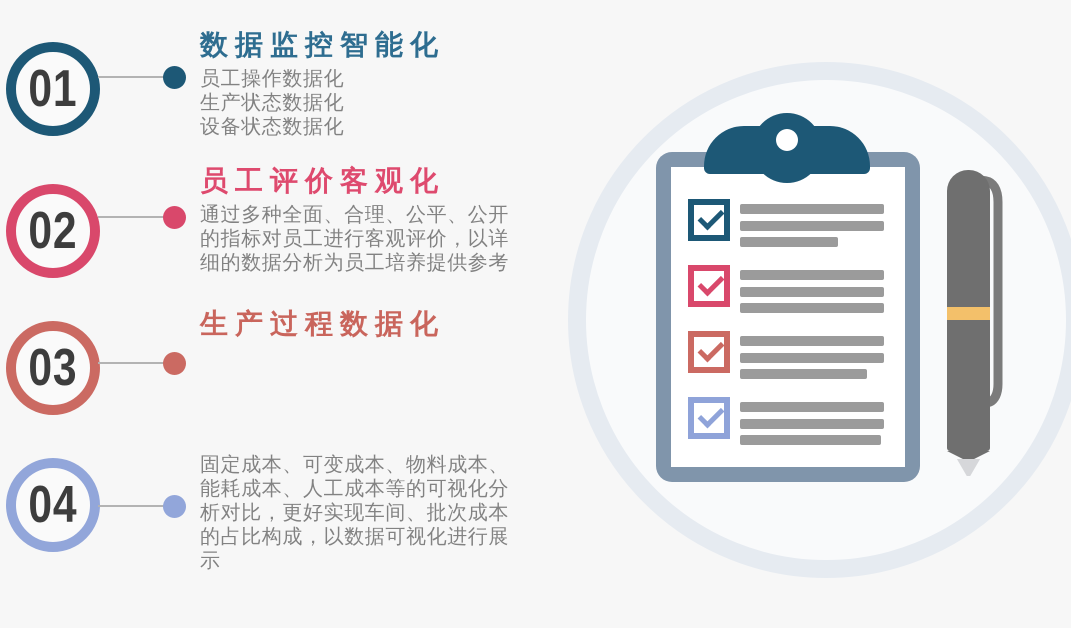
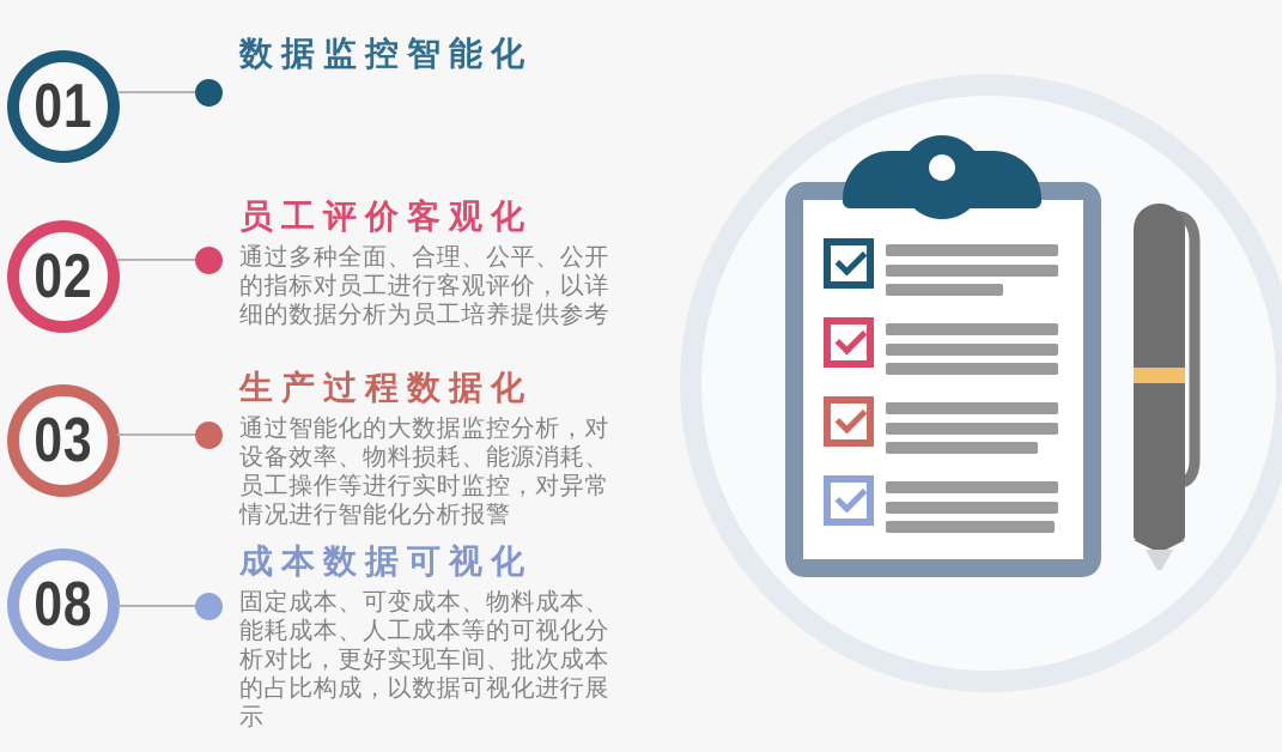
  01
  数据监控智能化
- 员工操作数据化
- 生产状态数据化
- 设备状态数据化
  02
  员工评价客观化
  通过多种全面、合理、公平、公开
  的指标对员工进行客观评价，以详
  细的数据分析为员工培养提供参考
  03
  生产过程数据化
+ 通过智能化的大数据监控分析，对
+ 设备效率、物料损耗、能源消耗、
+ 员工操作等进行实时监控，对异常
+ 情况进行智能化分析报警
- 04
+ 08
+ 成本数据可视化
  固定成本、可变成本、物料成本、
  能耗成本、人工成本等的可视化分
  析对比，更好实现车间、批次成本
  的占比构成，以数据可视化进行展
  示
